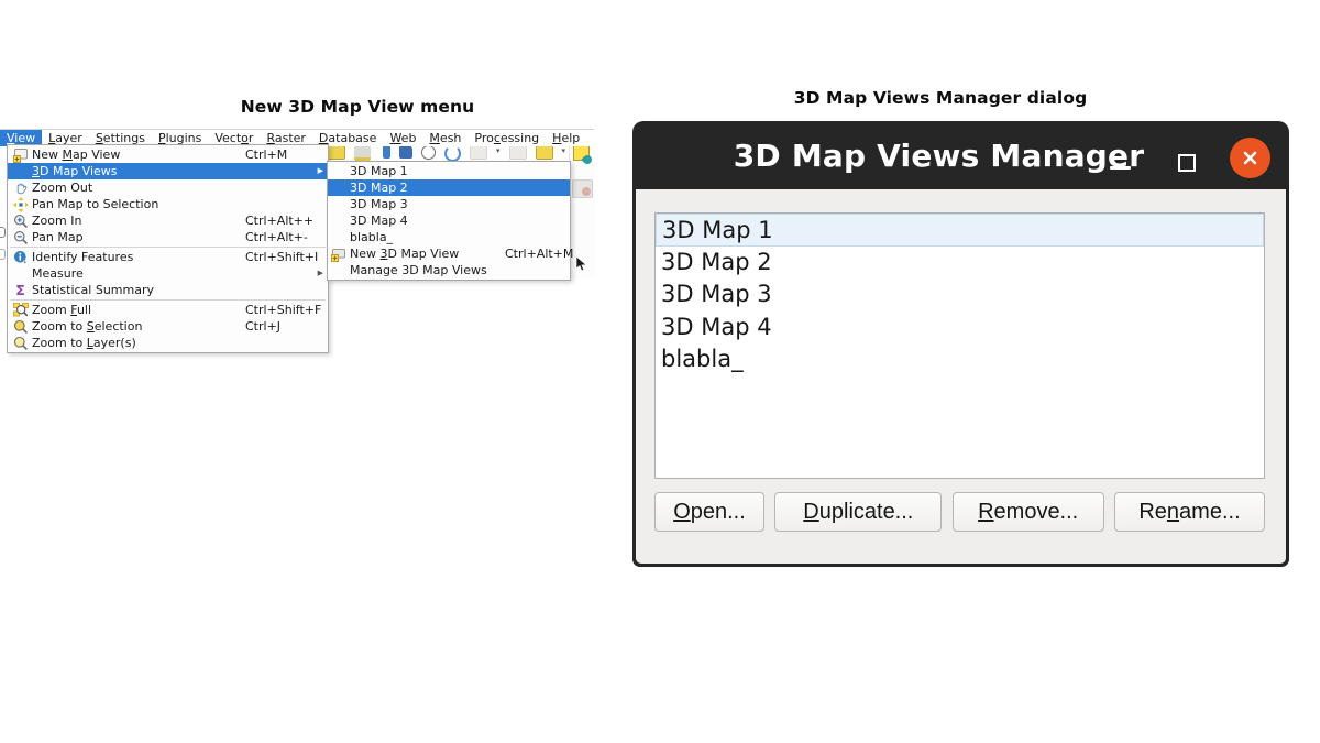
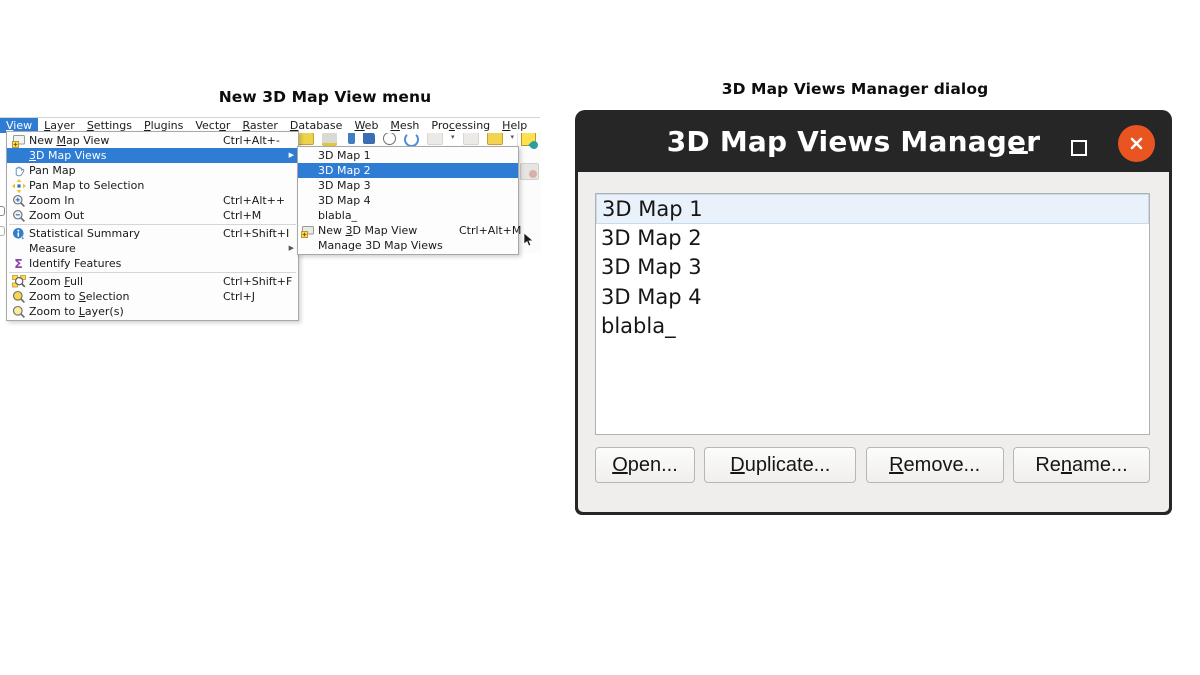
  New 3D Map View menu
  3D Map Views Manager dialog
  View
  Layer
  Settings
  Plugins
  Vector
  Raster
  Database
  Web
  Mesh
  Processing
  Help
  ▾
  ▾
  New Map View
- Ctrl+M
+ Ctrl+Alt+-
  3D Map Views
  ▶
- Zoom Out
+ Pan Map
  Pan Map to Selection
  Zoom In
  Ctrl+Alt++
- Pan Map
+ Zoom Out
- Ctrl+Alt+-
+ Ctrl+M
- Identify Features
+ Statistical Summary
  Ctrl+Shift+I
  Measure
  ▶
  Σ
- Statistical Summary
+ Identify Features
  Zoom Full
  Ctrl+Shift+F
  Zoom to Selection
  Ctrl+J
  Zoom to Layer(s)
  3D Map 1
  3D Map 2
  3D Map 3
  3D Map 4
  blabla_
  New 3D Map View
  Ctrl+Alt+M
  Manage 3D Map Views
  3D Map Views Manager
  3D Map 1
  3D Map 2
  3D Map 3
  3D Map 4
  blabla_
  O
  pen...
  D
  uplicate...
  R
  emove...
  Re
  n
  ame...
